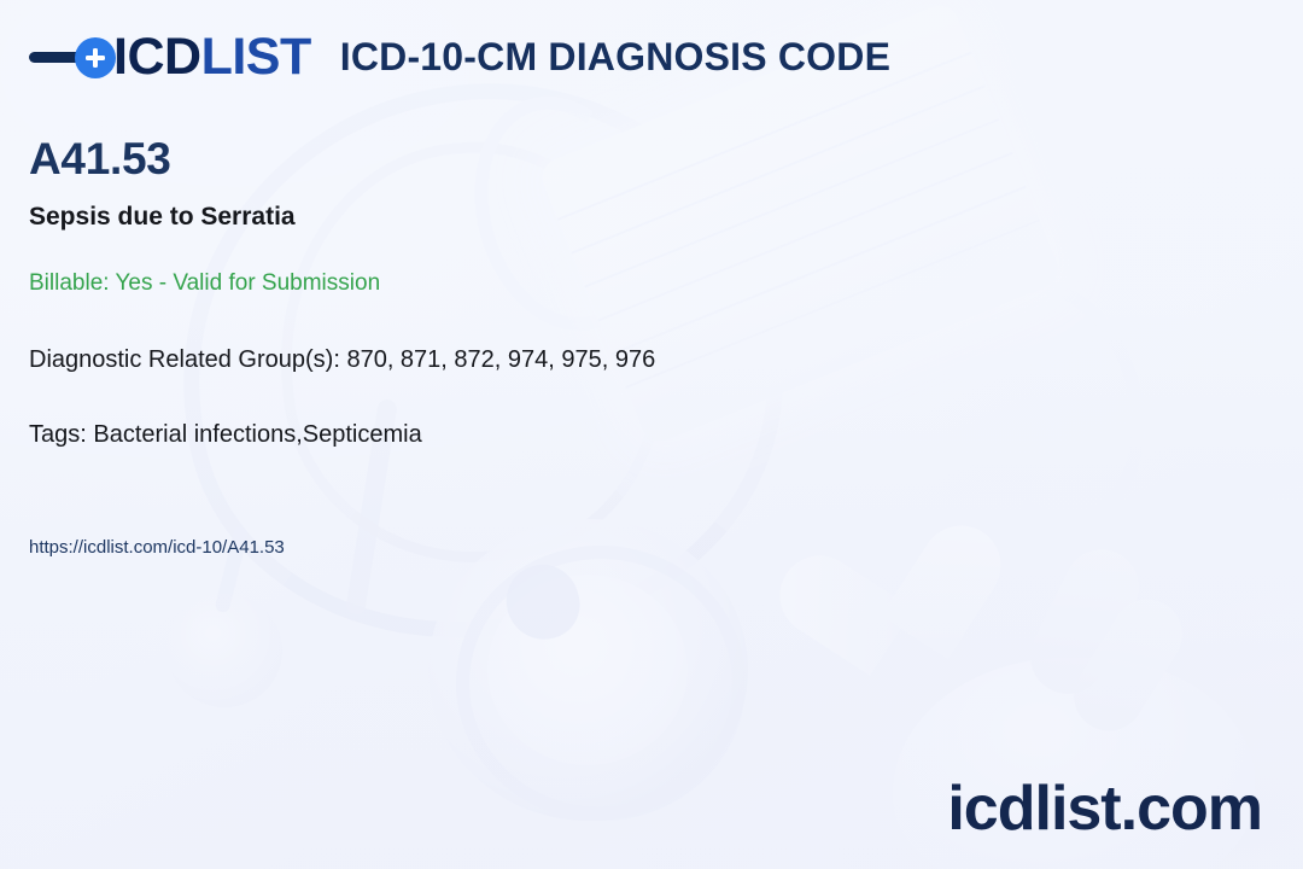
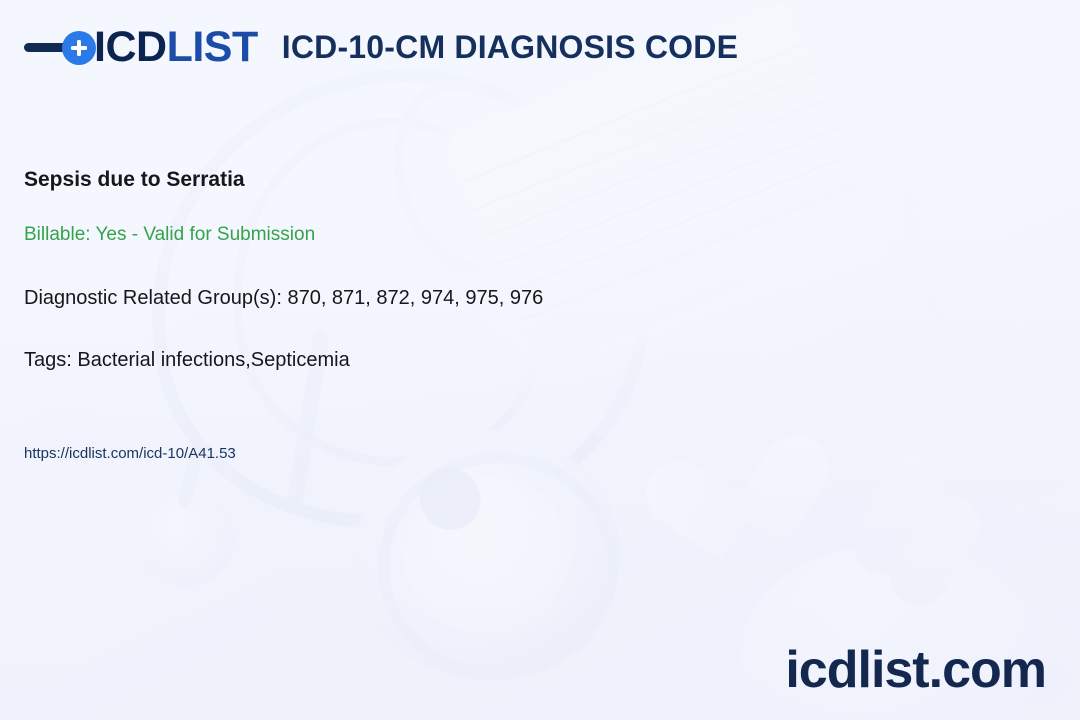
  ICDLIST
  ICD-10-CM DIAGNOSIS CODE
- A41.53
  Sepsis due to Serratia
  Billable: Yes - Valid for Submission
  Diagnostic Related Group(s): 870, 871, 872, 974, 975, 976
  Tags: Bacterial infections,Septicemia
  https://icdlist.com/icd-10/A41.53
  icdlist.com
